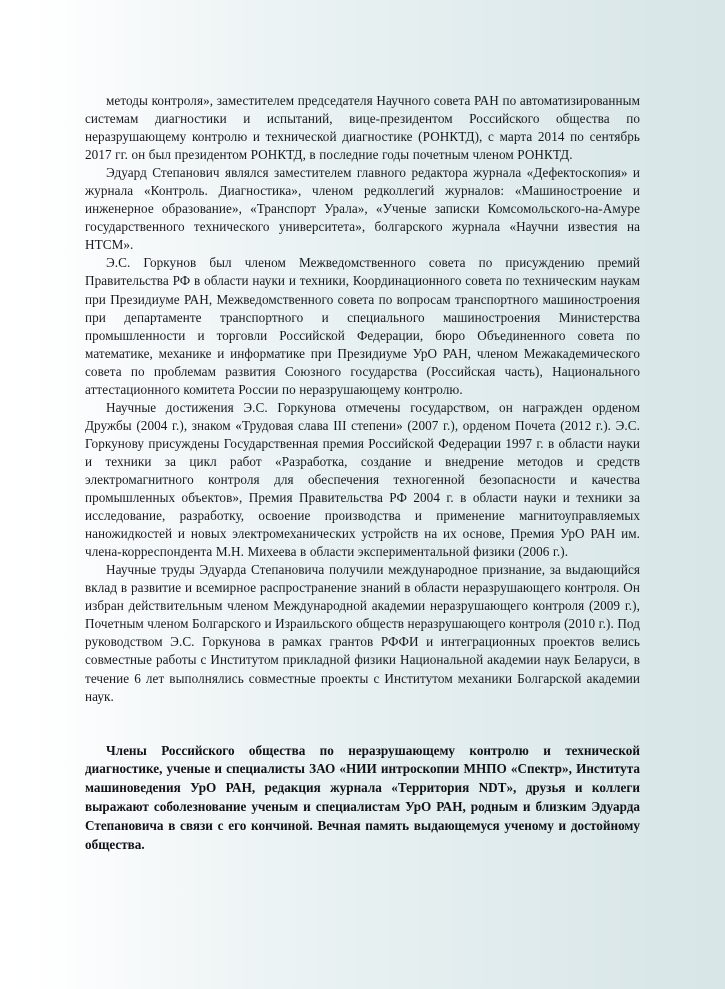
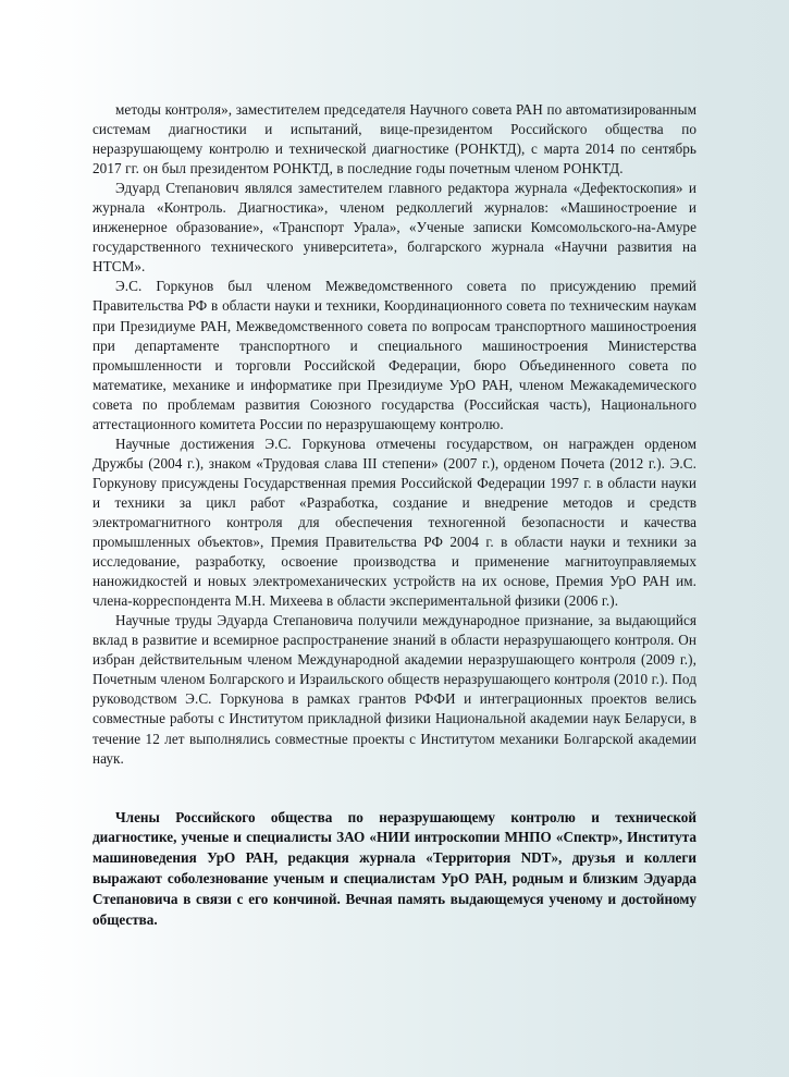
  методы контроля», заместителем председателя Научного совета РАН по автоматизированным системам диагностики и испытаний, вице-президентом Российского общества по неразрушающему контролю и технической диагностике (РОНКТД), с марта 2014 по сентябрь 2017 гг. он был президентом РОНКТД, в последние годы почетным членом РОНКТД.
- Эдуард Степанович являлся заместителем главного редактора журнала «Дефектоскопия» и журнала «Контроль. Диагностика», членом редколлегий журналов: «Машиностроение и инженерное образование», «Транспорт Урала», «Ученые записки Комсомольского-на-Амуре государственного технического университета», болгарского журнала «Научни известия на НТСМ».
+ Эдуард Степанович являлся заместителем главного редактора журнала «Дефектоскопия» и журнала «Контроль. Диагностика», членом редколлегий журналов: «Машиностроение и инженерное образование», «Транспорт Урала», «Ученые записки Комсомольского-на-Амуре государственного технического университета», болгарского журнала «Научни развития на НТСМ».
  Э.С. Горкунов был членом Межведомственного совета по присуждению премий Правительства РФ в области науки и техники, Координационного совета по техническим наукам при Президиуме РАН, Межведомственного совета по вопросам транспортного машиностроения при департаменте транспортного и специального машиностроения Министерства промышленности и торговли Российской Федерации, бюро Объединенного совета по математике, механике и информатике при Президиуме УрО РАН, членом Межакадемического совета по проблемам развития Союзного государства (Российская часть), Национального аттестационного комитета России по неразрушающему контролю.
  Научные достижения Э.С. Горкунова отмечены государством, он награжден орденом Дружбы (2004 г.), знаком «Трудовая слава III степени» (2007 г.), орденом Почета (2012 г.). Э.С. Горкунову присуждены Государственная премия Российской Федерации 1997 г. в области науки и техники за цикл работ «Разработка, создание и внедрение методов и средств электромагнитного контроля для обеспечения техногенной безопасности и качества промышленных объектов», Премия Правительства РФ 2004 г. в области науки и техники за исследование, разработку, освоение производства и применение магнитоуправляемых наножидкостей и новых электромеханических устройств на их основе, Премия УрО РАН им. члена-корреспондента М.Н. Михеева в области экспериментальной физики (2006 г.).
- Научные труды Эдуарда Степановича получили международное признание, за выдающийся вклад в развитие и всемирное распространение знаний в области неразрушающего контроля. Он избран действительным членом Международной академии неразрушающего контроля (2009 г.), Почетным членом Болгарского и Израильского обществ неразрушающего контроля (2010 г.). Под руководством Э.С. Горкунова в рамках грантов РФФИ и интеграционных проектов велись совместные работы с Институтом прикладной физики Национальной академии наук Беларуси, в течение 6 лет выполнялись совместные проекты с Институтом механики Болгарской академии наук.
+ Научные труды Эдуарда Степановича получили международное признание, за выдающийся вклад в развитие и всемирное распространение знаний в области неразрушающего контроля. Он избран действительным членом Международной академии неразрушающего контроля (2009 г.), Почетным членом Болгарского и Израильского обществ неразрушающего контроля (2010 г.). Под руководством Э.С. Горкунова в рамках грантов РФФИ и интеграционных проектов велись совместные работы с Институтом прикладной физики Национальной академии наук Беларуси, в течение 12 лет выполнялись совместные проекты с Институтом механики Болгарской академии наук.
  Члены Российского общества по неразрушающему контролю и технической диагностике, ученые и специалисты ЗАО «НИИ интроскопии МНПО «Спектр», Института машиноведения УрО РАН, редакция журнала «Территория NDT», друзья и коллеги выражают соболезнование ученым и специалистам УрО РАН, родным и близким Эдуарда Степановича в связи с его кончиной. Вечная память выдающемуся ученому и достойному общества.
